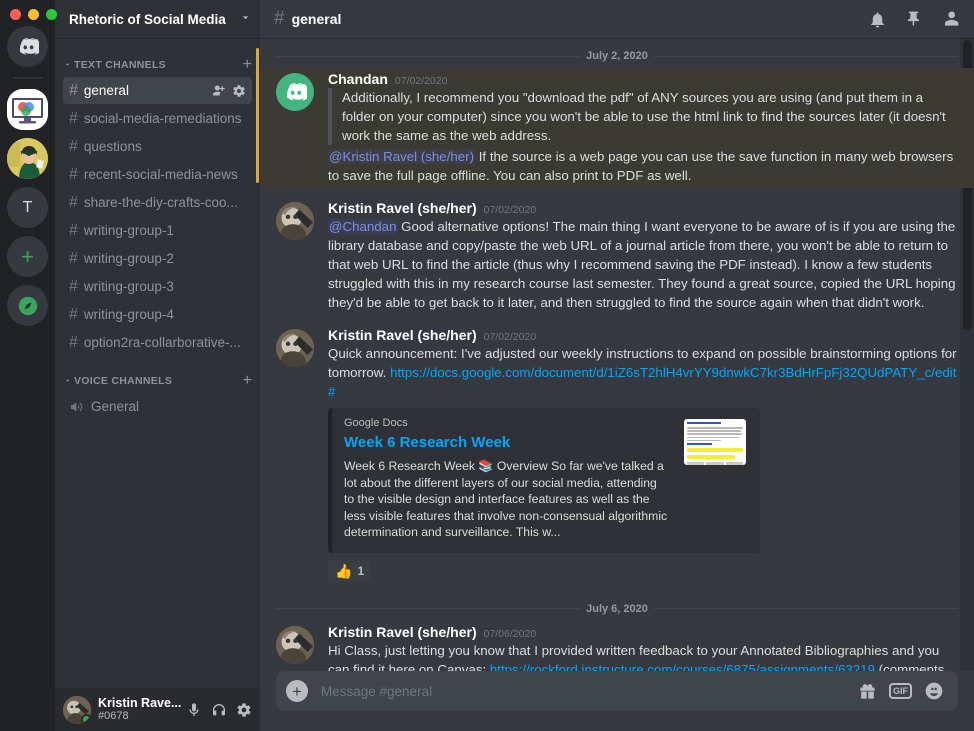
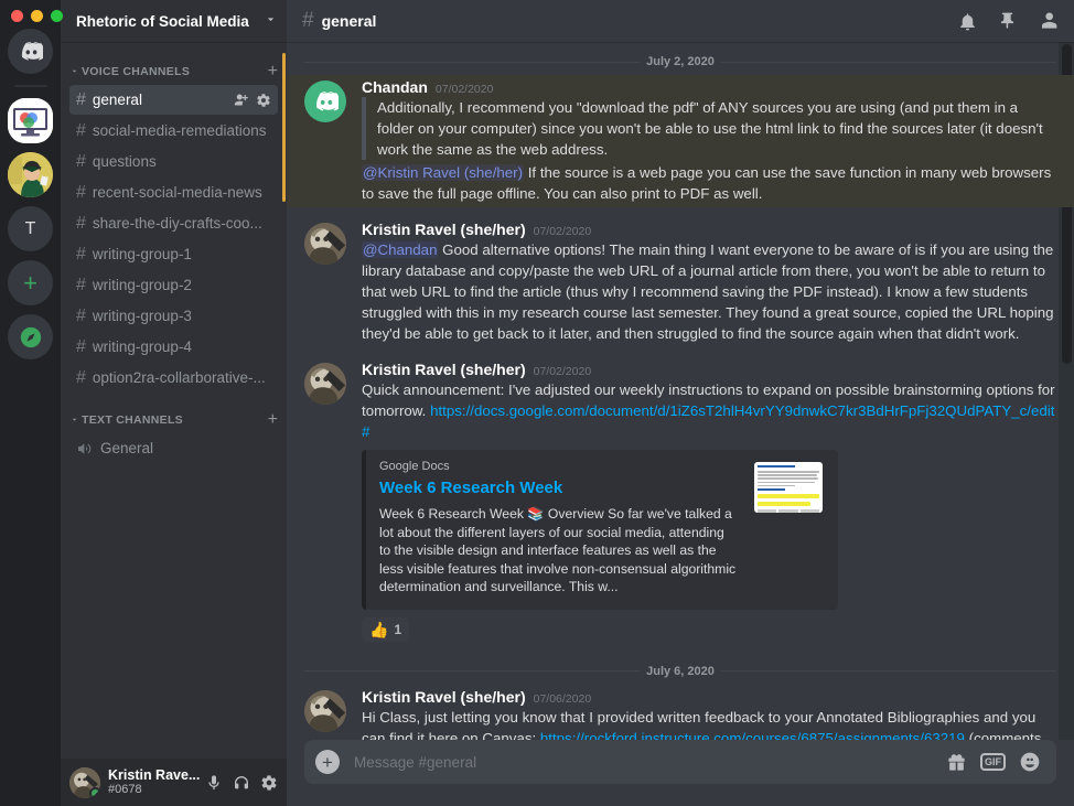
  T
  +
  Rhetoric of Social Media
- TEXT CHANNELS
+ VOICE CHANNELS
  +
  #
  general
  #
  social-media-remediations
  #
  questions
  #
  recent-social-media-news
  #
  share-the-diy-crafts-coo...
  #
  writing-group-1
  #
  writing-group-2
  #
  writing-group-3
  #
  writing-group-4
  #
  option2ra-collarborative-...
- VOICE CHANNELS
+ TEXT CHANNELS
  +
  General
  Kristin Rave...
  #0678
  #
  general
  July 2, 2020
  Chandan
  07/02/2020
  Additionally, I recommend you "download the pdf" of ANY sources you are using (and put them in a folder on your computer) since you won't be able to use the html link to find the sources later (it doesn't work the same as the web address.
  @Kristin Ravel (she/her) If the source is a web page you can use the save function in many web browsers to save the full page offline. You can also print to PDF as well.
  Kristin Ravel (she/her)
  07/02/2020
  @Chandan Good alternative options! The main thing I want everyone to be aware of is if you are using the library database and copy/paste the web URL of a journal article from there, you won't be able to return to that web URL to find the article (thus why I recommend saving the PDF instead). I know a few students struggled with this in my research course last semester. They found a great source, copied the URL hoping they'd be able to get back to it later, and then struggled to find the source again when that didn't work.
  Kristin Ravel (she/her)
  07/02/2020
  Quick announcement: I've adjusted our weekly instructions to expand on possible brainstorming options for tomorrow. https://docs.google.com/document/d/1iZ6sT2hlH4vrYY9dnwkC7kr3BdHrFpFj32QUdPATY_c/edit#
  Google Docs
  Week 6 Research Week
  Week 6 Research Week 📚 Overview So far we've talked a lot about the different layers of our social media, attending to the visible design and interface features as well as the less visible features that involve non-consensual algorithmic determination and surveillance. This w...
  👍
  1
  July 6, 2020
  Kristin Ravel (she/her)
  07/06/2020
  +
  Message #general
  GIF
